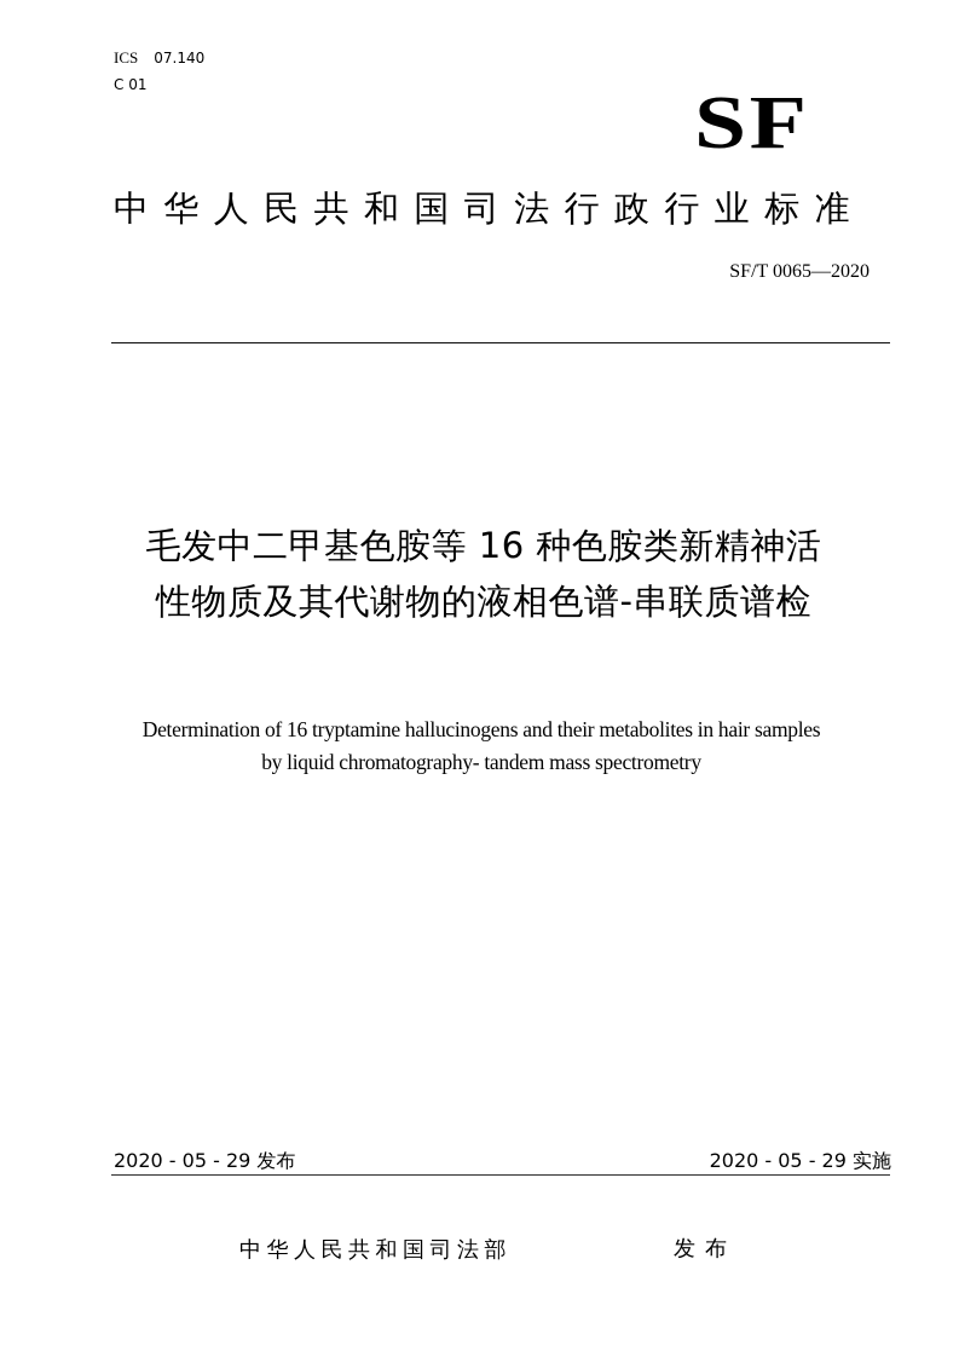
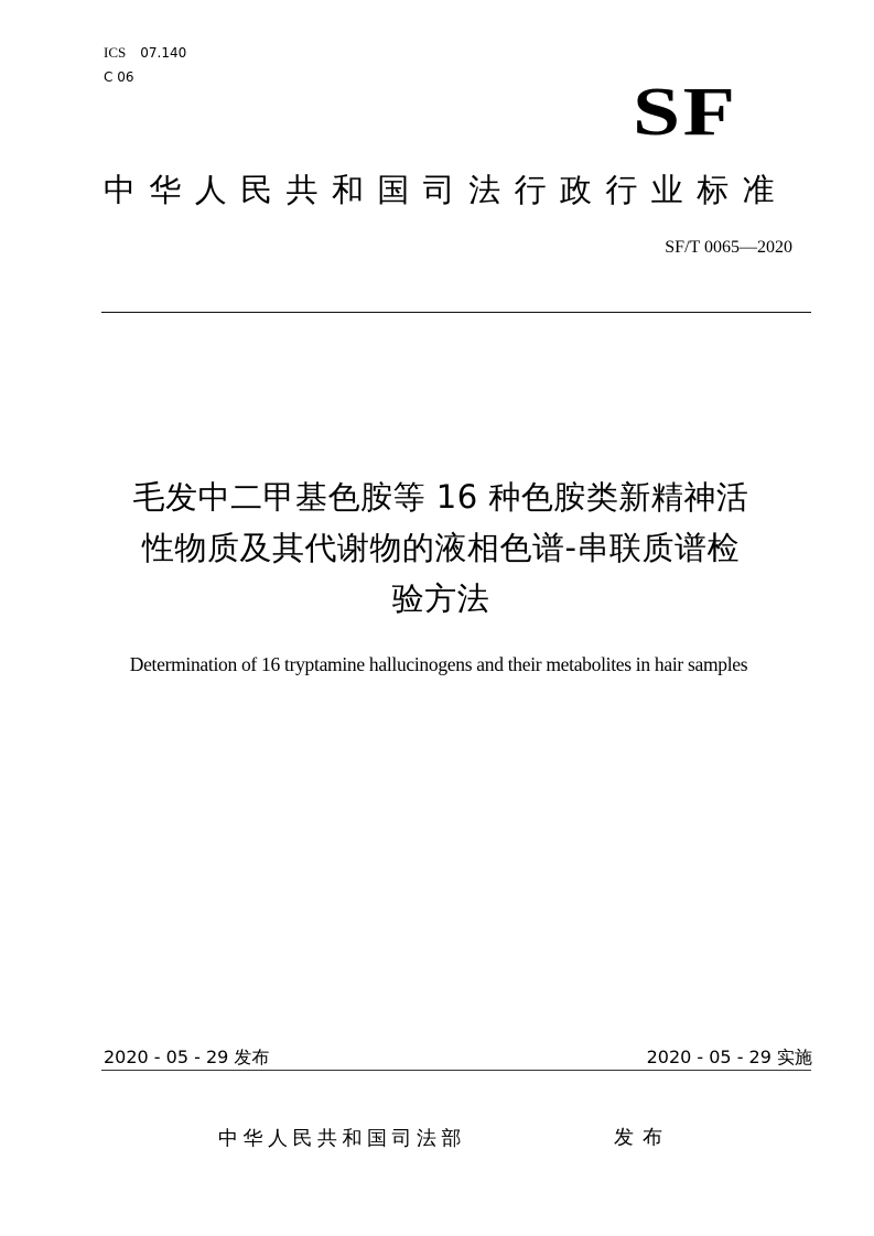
  ICS 07.140
- C 01
+ C 06
  SF
  中华人民共和国司法行政行业标准
  SF/T 0065—2020
  毛发中二甲基色胺等 16 种色胺类新精神活
  性物质及其代谢物的液相色谱-串联质谱检
+ 验方法
  Determination of 16 tryptamine hallucinogens and their metabolites in hair samples
- by liquid chromatography- tandem mass spectrometry
  2020 - 05 - 29 发布
  2020 - 05 - 29 实施
  中华人民共和国司法部
  发布
